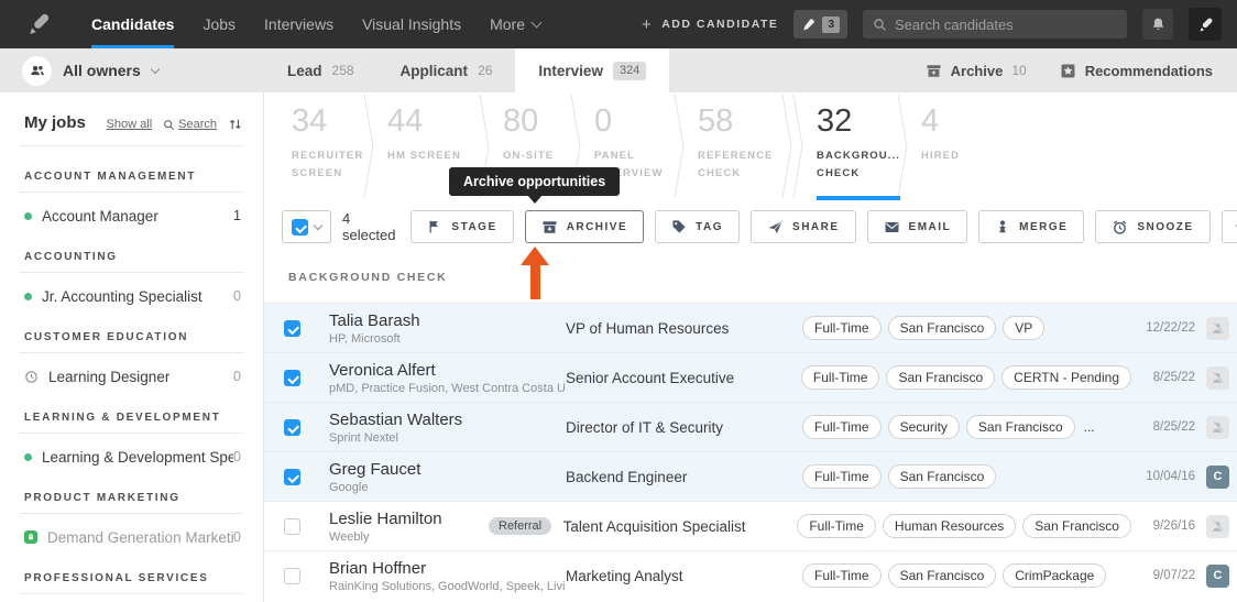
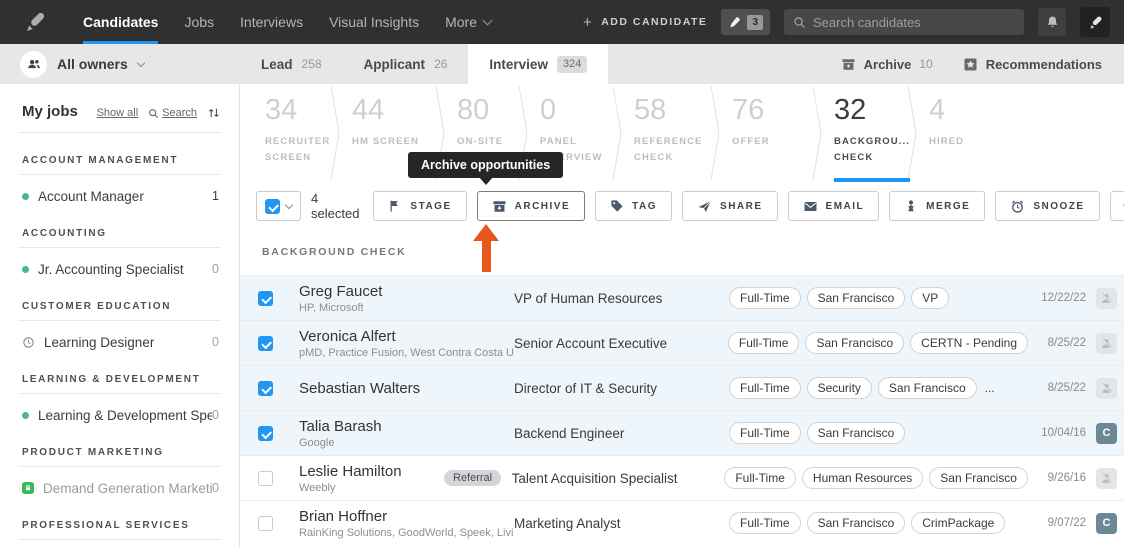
  Candidates
  Jobs
  Interviews
  Visual Insights
  More
  +
  ADD CANDIDATE
  3
  Search candidates
  All owners
  Lead
  258
  Applicant
  26
  Interview
  324
  Archive
  10
  Recommendations
  My jobs
  Show all
  Search
  ACCOUNT MANAGEMENT
  Account Manager
  1
  ACCOUNTING
  Jr. Accounting Specialist
  0
  CUSTOMER EDUCATION
  Learning Designer
  0
  LEARNING & DEVELOPMENT
  Learning & Development Spe
  0
  PRODUCT MARKETING
  Demand Generation Marketi
  0
  PROFESSIONAL SERVICES
  34
  RECRUITER SCREEN
  44
  HM SCREEN
  80
  ON-SITE
  0
  PANEL RVIEW
  58
  REFERENCE CHECK
+ 76
+ OFFER
  32
  BACKGROU... CHECK
  4
  HIRED
  Archive opportunities
  4 selected
  STAGE
  ARCHIVE
  TAG
  SHARE
  EMAIL
  MERGE
  SNOOZE
  BACKGROUND CHECK
- Talia Barash
+ Greg Faucet
  HP, Microsoft
  VP of Human Resources
  Full-Time
  San Francisco
  VP
  12/22/22
  Veronica Alfert
  pMD, Practice Fusion, West Contra Costa U
  Senior Account Executive
  Full-Time
  San Francisco
  CERTN - Pending
  8/25/22
  Sebastian Walters
- Sprint Nextel
  Director of IT & Security
  Full-Time
  Security
  San Francisco
  ...
  8/25/22
- Greg Faucet
+ Talia Barash
  Google
  Backend Engineer
  Full-Time
  San Francisco
  10/04/16
  C
  Leslie Hamilton
  Weebly
  Referral
  Talent Acquisition Specialist
  Full-Time
  Human Resources
  San Francisco
  9/26/16
  Brian Hoffner
  RainKing Solutions, GoodWorld, Speek, Livi
  Marketing Analyst
  Full-Time
  San Francisco
  CrimPackage
  9/07/22
  C
